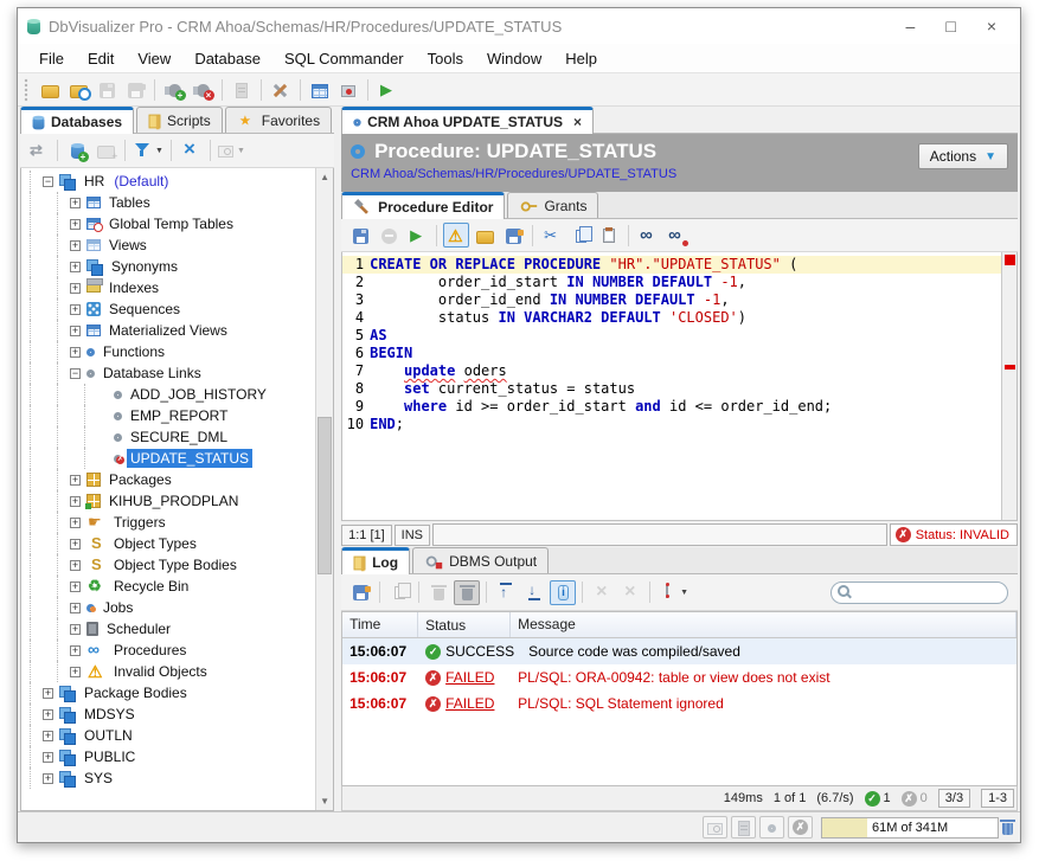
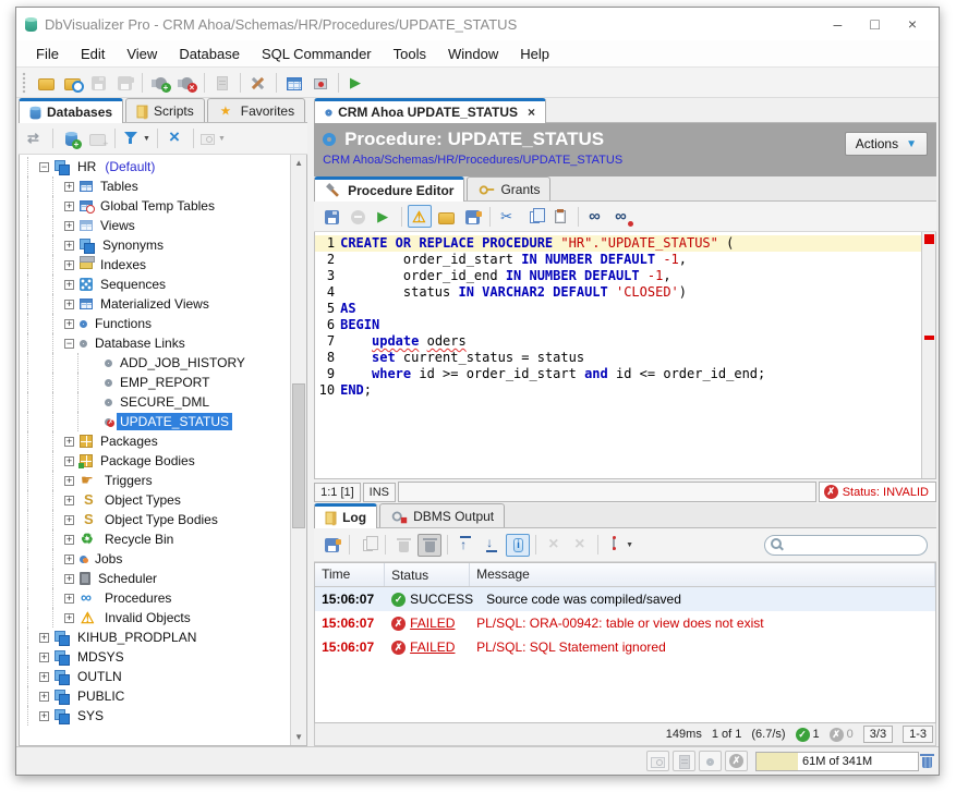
  DbVisualizer Pro - CRM Ahoa/Schemas/HR/Procedures/UPDATE_STATUS
  –
  □
  ×
  File
  Edit
  View
  Database
  SQL Commander
  Tools
  Window
  Help
  Databases
  Scripts
  Favorites
  −
  HR
  (Default)
  +
  Tables
  +
  Global Temp Tables
  +
  Views
  +
  Synonyms
  +
  Indexes
  +
  Sequences
  +
  Materialized Views
  +
  Functions
  −
  Database Links
  ADD_JOB_HISTORY
  EMP_REPORT
  SECURE_DML
  UPDATE_STATUS
  +
  Packages
  +
- KIHUB_PRODPLAN
+ Package Bodies
  +
  Triggers
  +
  Object Types
  +
  Object Type Bodies
  +
  Recycle Bin
  +
  Jobs
  +
  Scheduler
  +
  Procedures
  +
  Invalid Objects
  +
- Package Bodies
+ KIHUB_PRODPLAN
  +
  MDSYS
  +
  OUTLN
  +
  PUBLIC
  +
  SYS
  ▲
  ▼
  CRM Ahoa UPDATE_STATUS
  ×
  Procedure: UPDATE_STATUS
  CRM Ahoa/Schemas/HR/Procedures/UPDATE_STATUS
  Actions
  ▼
  Procedure Editor
  Grants
  1
  CREATE OR REPLACE PROCEDURE
  "HR"."UPDATE_STATUS"
  (
  2
  order_id_start
  IN NUMBER DEFAULT
  -1
  ,
  3
  order_id_end
  IN NUMBER DEFAULT
  -1
  ,
  4
  status
  IN VARCHAR2 DEFAULT
  'CLOSED'
  )
  5
  AS
  6
  BEGIN
  7
  update
  oders
  8
  set
  current_status = status
  9
  where
  id >= order_id_start
  and
  id <= order_id_end;
  10
  END
  ;
  1:1 [1]
  INS
  ✗
  Status: INVALID
  Log
  DBMS Output
  Time
  Status
  Message
  15:06:07
  ✓
  SUCCESS
  Source code was compiled/saved
  15:06:07
  ✗
  FAILED
  PL/SQL: ORA-00942: table or view does not exist
  15:06:07
  ✗
  FAILED
  PL/SQL: SQL Statement ignored
  149ms
  1 of 1
  (6.7/s)
  ✓
  1
  ✗
  0
  3/3
  1-3
  ✗
  61M of 341M
